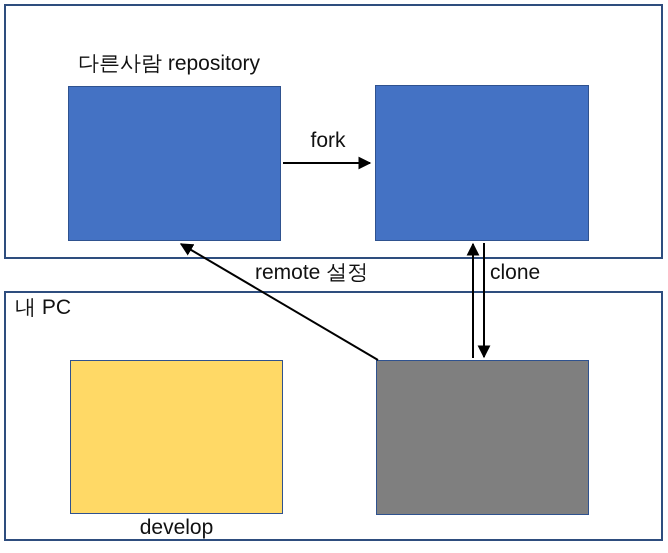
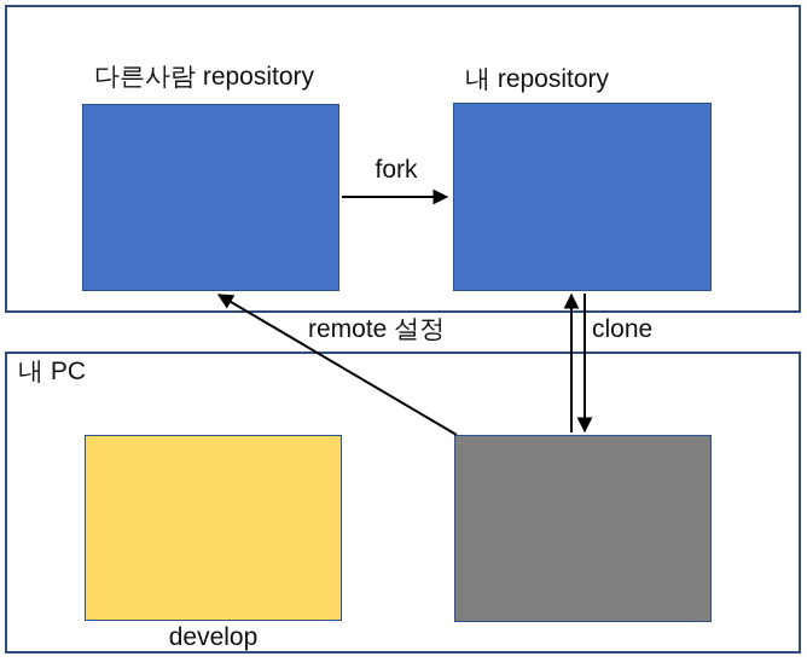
  다른사람 repository
+ 내 repository
  fork
  remote 설정
  clone
  내 PC
  develop
